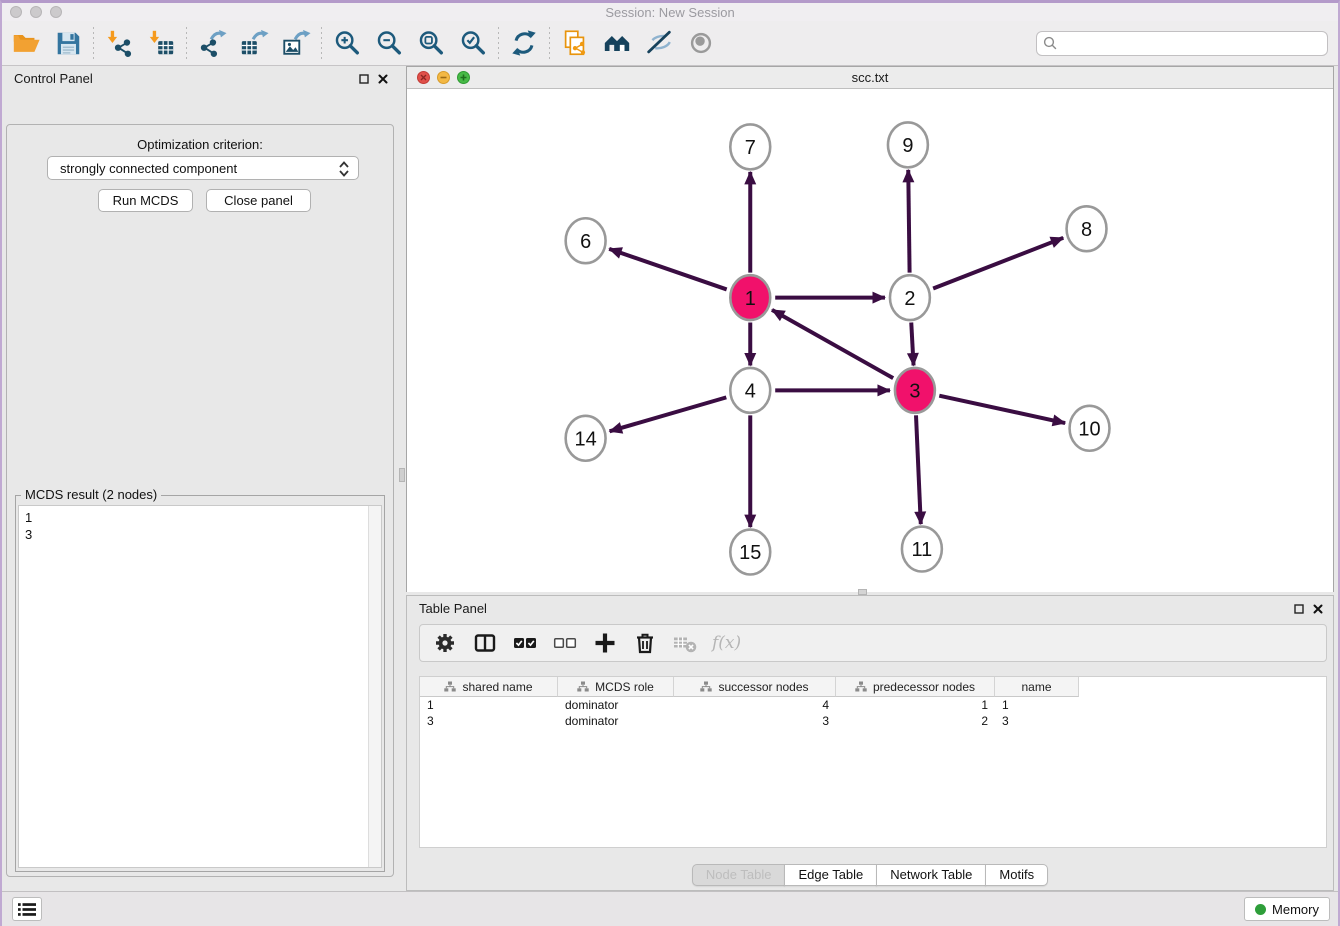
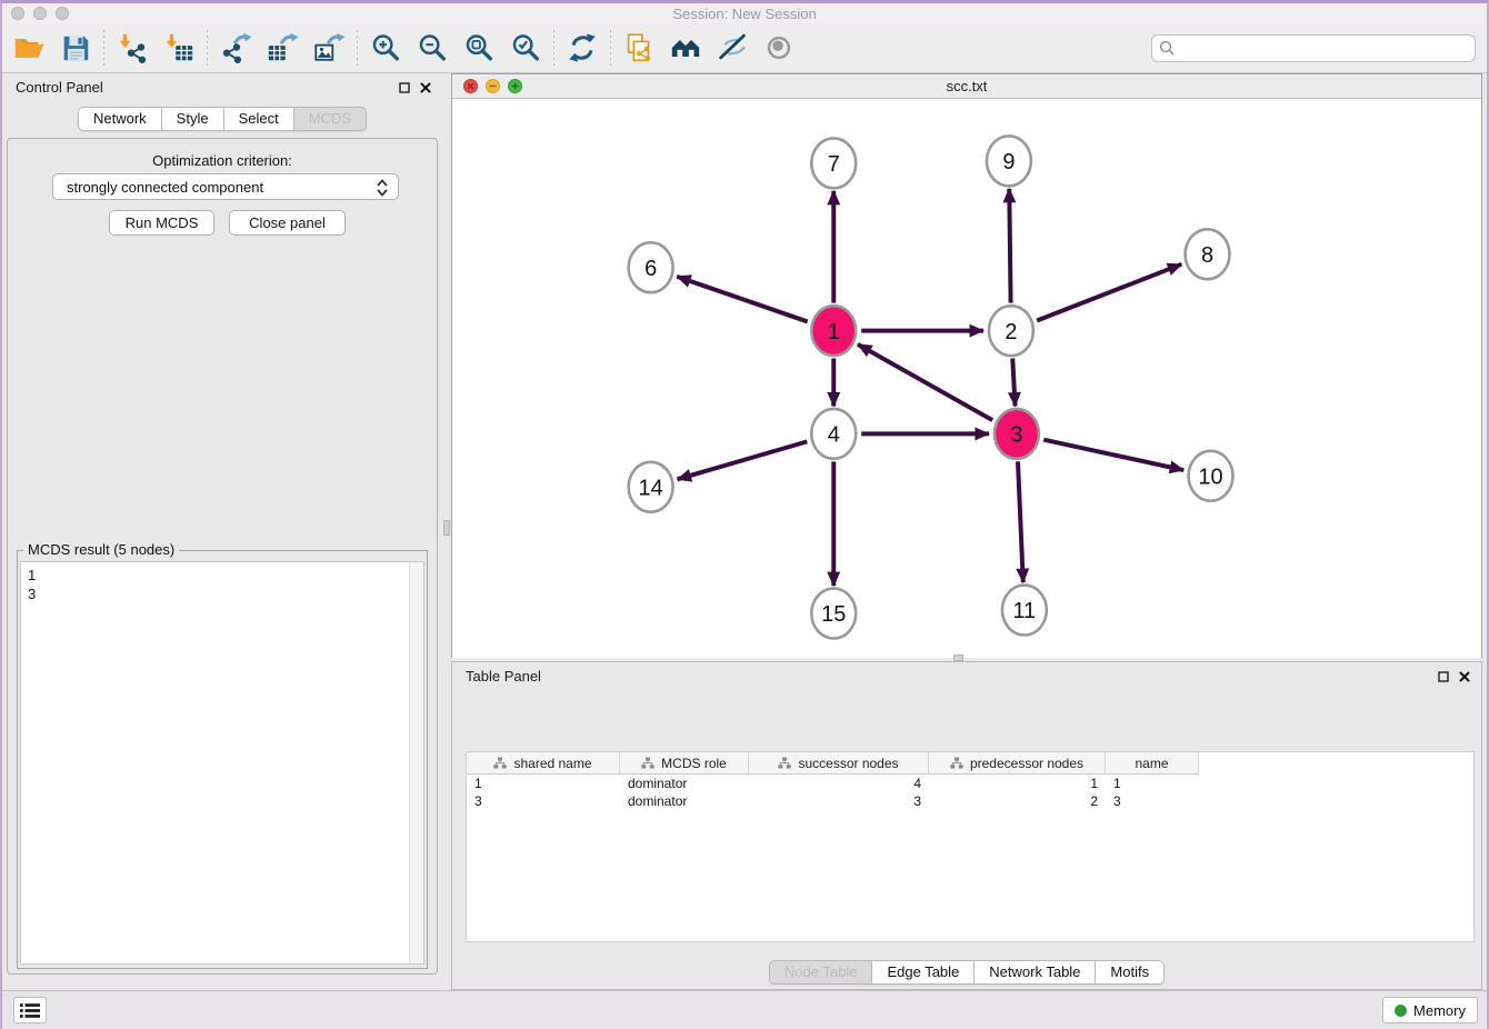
  Session: New Session
  Control Panel
+ Network
+ Style
+ Select
+ MCDS
  Optimization criterion:
  strongly connected component
  Run MCDS
  Close panel
- MCDS result (2 nodes)
+ MCDS result (5 nodes)
  1
  3
  scc.txt
  7
  9
  6
  8
  1
  2
  4
  3
  14
  10
  15
  11
  Table Panel
- f(x)
  shared name
  MCDS role
  successor nodes
  predecessor nodes
  name
  1
  dominator
  4
  1
  1
  3
  dominator
  3
  2
  3
  Node Table
  Edge Table
  Network Table
  Motifs
  Memory
